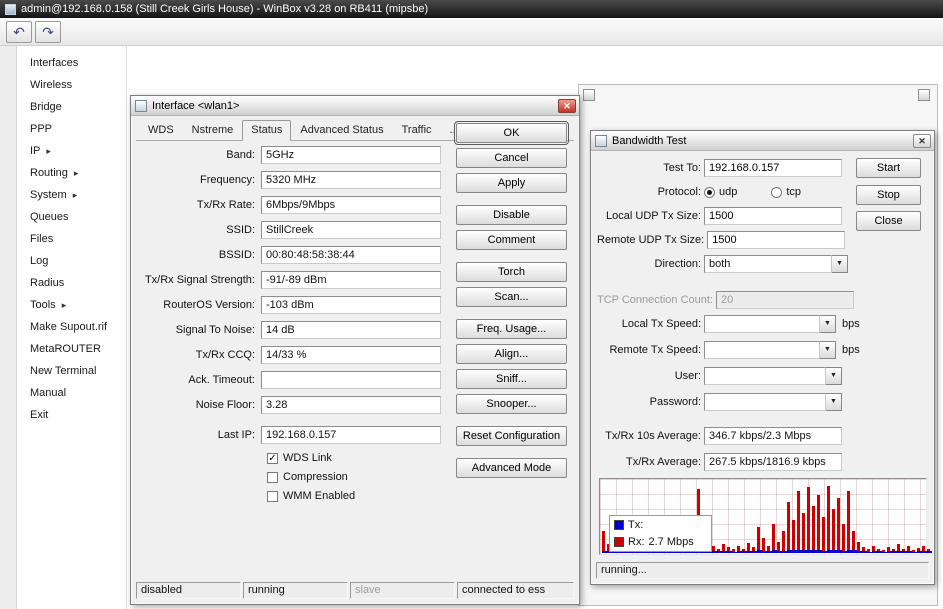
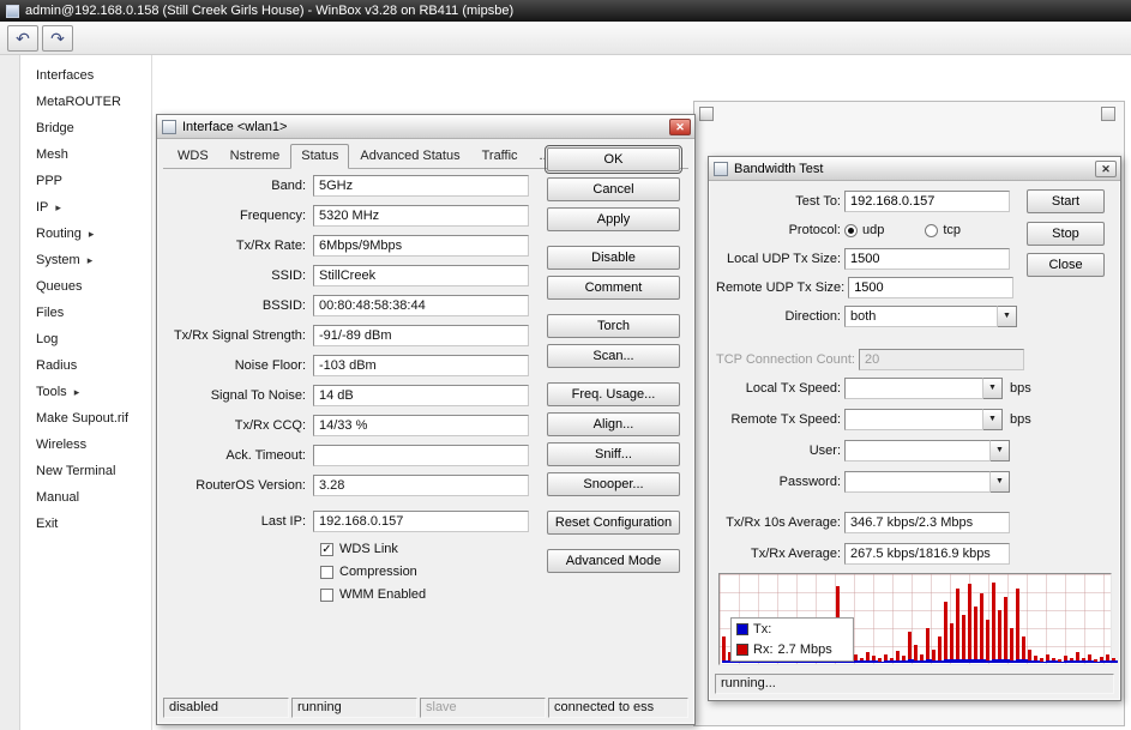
  admin@192.168.0.158 (Still Creek Girls House) - WinBox v3.28 on RB411 (mipsbe)
  ↶
  ↷
  Interfaces
- Wireless
+ MetaROUTER
  Bridge
+ Mesh
  PPP
  IP
  ▸
  Routing
  ▸
  System
  ▸
  Queues
  Files
  Log
  Radius
  Tools
  ▸
  Make Supout.rif
- MetaROUTER
+ Wireless
  New Terminal
  Manual
  Exit
  Interface <wlan1>
  ✕
  WDS
  Nstreme
  Status
  Advanced Status
  Traffic
  Band:
  5GHz
  Frequency:
  5320 MHz
  Tx/Rx Rate:
  6Mbps/9Mbps
  SSID:
  StillCreek
  BSSID:
  00:80:48:58:38:44
  Tx/Rx Signal Strength:
  -91/-89 dBm
- RouterOS Version:
+ Noise Floor:
  -103 dBm
  Signal To Noise:
  14 dB
  Tx/Rx CCQ:
  14/33 %
  Ack. Timeout:
- Noise Floor:
+ RouterOS Version:
  3.28
  Last IP:
  192.168.0.157
  ✓
  WDS Link
  Compression
  WMM Enabled
  OK
  Cancel
  Apply
  Disable
  Comment
  Torch
  Scan...
  Freq. Usage...
  Align...
  Sniff...
  Snooper...
  Reset Configuration
  Advanced Mode
  disabled
  running
  slave
  connected to ess
  Bandwidth Test
  ✕
  Test To:
  192.168.0.157
  Protocol:
  udp
  tcp
  Local UDP Tx Size:
  1500
  Remote UDP Tx Size:
  1500
  Direction:
  both
  TCP Connection Count:
  20
  Local Tx Speed:
  bps
  Remote Tx Speed:
  bps
  User:
  Password:
  Tx/Rx 10s Average:
  346.7 kbps/2.3 Mbps
  Tx/Rx Average:
  267.5 kbps/1816.9 kbps
  Start
  Stop
  Close
  Tx:
  Rx:
  2.7 Mbps
  running...
